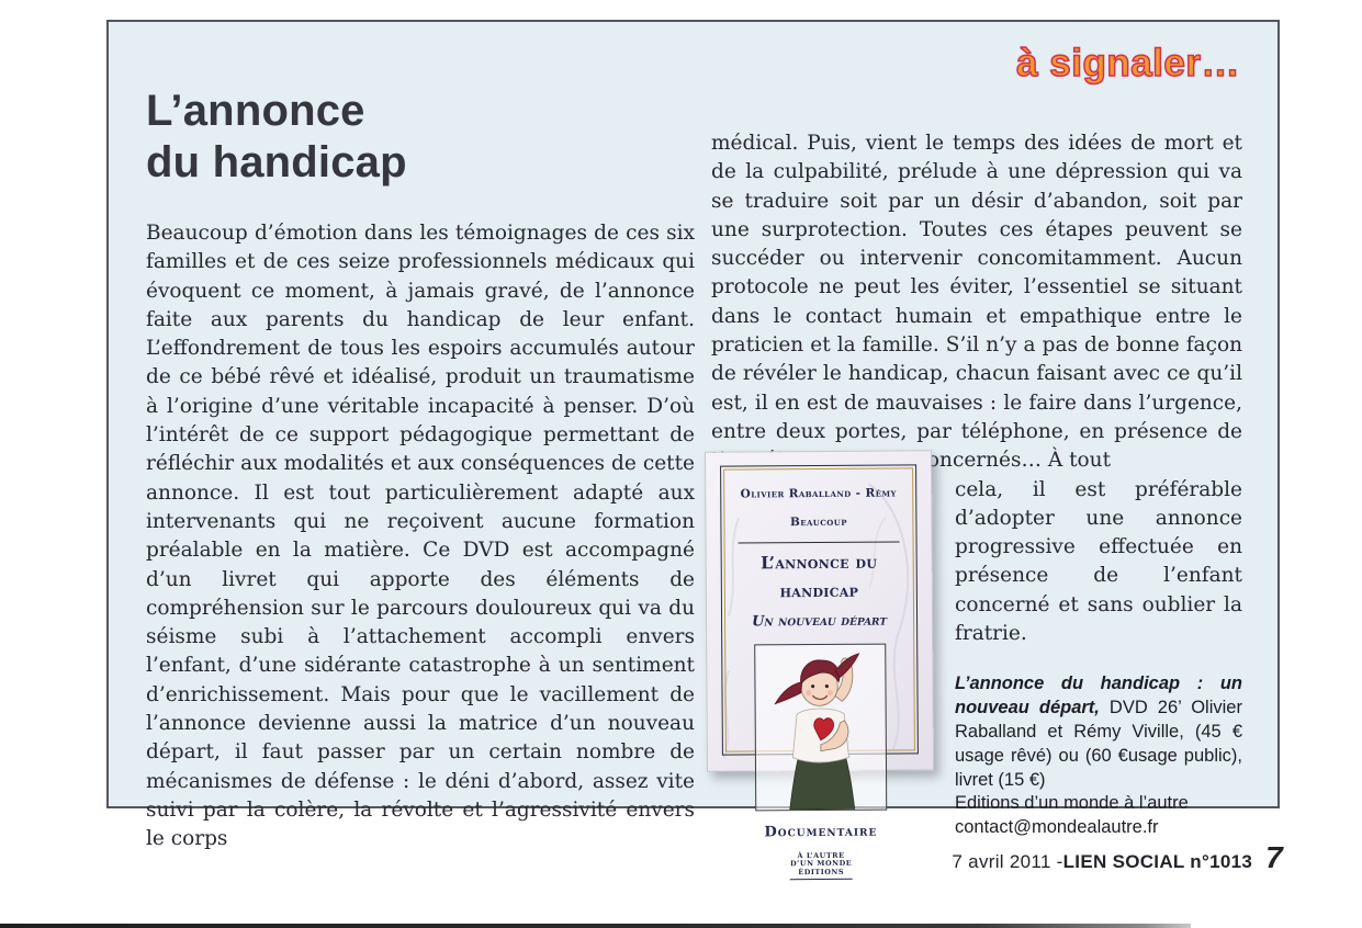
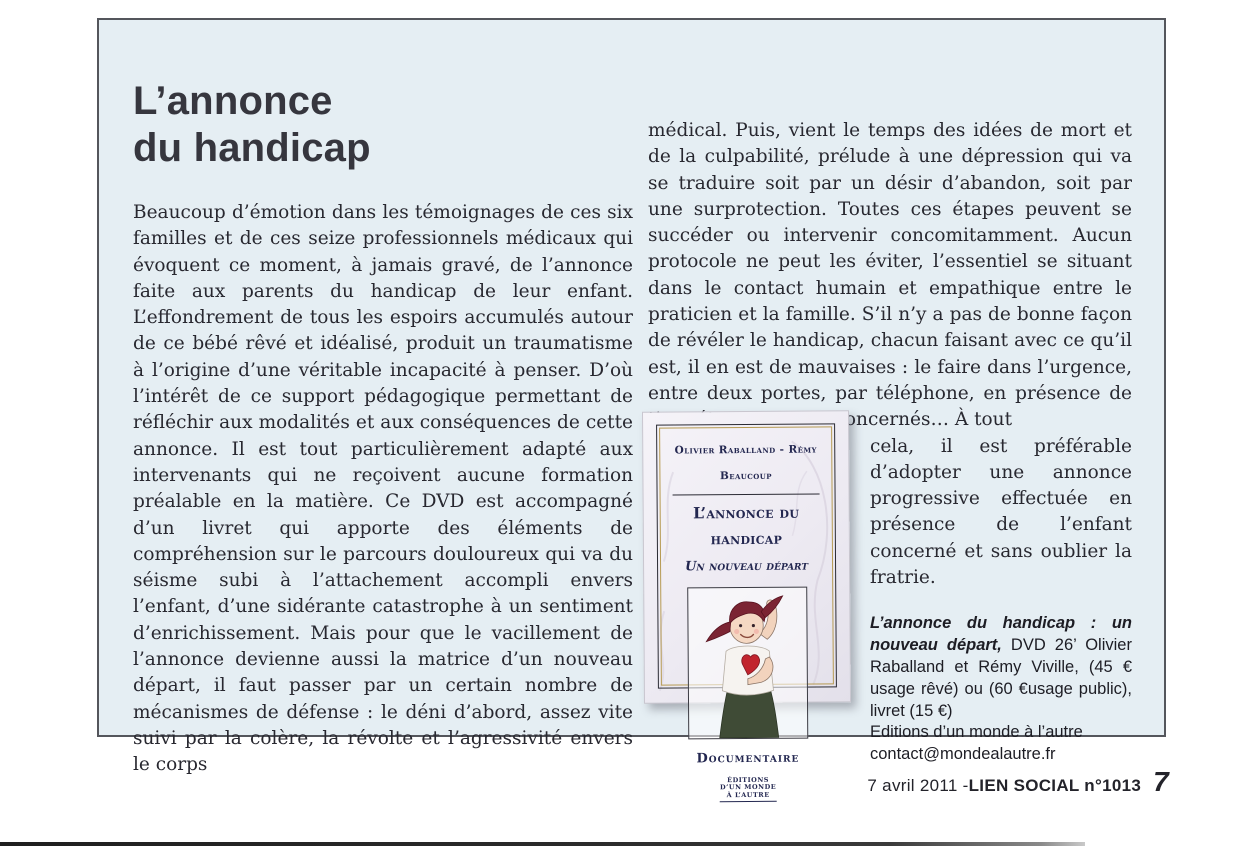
- à signaler…
  L’annonce
  du handicap
  Beaucoup d’émotion dans les témoignages de ces six familles et de ces seize professionnels médicaux qui évoquent ce moment, à jamais gravé, de l’annonce faite aux parents du handicap de leur enfant. L’effondrement de tous les espoirs accumulés autour de ce bébé rêvé et idéalisé, produit un traumatisme à l’origine d’une véritable incapacité à penser. D’où l’intérêt de ce support pédagogique permettant de réfléchir aux modalités et aux conséquences de cette annonce. Il est tout particulièrement adapté aux intervenants qui ne reçoivent aucune formation préalable en la matière. Ce DVD est accompagné d’un livret qui apporte des éléments de compréhension sur le parcours douloureux qui va du séisme subi à l’attachement accompli envers l’enfant, d’une sidérante catastrophe à un sentiment d’enrichissement. Mais pour que le vacillement de l’annonce devienne aussi la matrice d’un nouveau départ, il faut passer par un certain nombre de mécanismes de défense : le déni d’abord, assez vite suivi par la colère, la révolte et l’agressivité envers le corps
  médical. Puis, vient le temps des idées de mort et de la culpabilité, prélude à une dépression qui va se traduire soit par un désir d’abandon, soit par une surprotection. Toutes ces étapes peuvent se succéder ou intervenir concomitamment. Aucun protocole ne peut les éviter, l’essentiel se situant dans le contact humain et empathique entre le praticien et la famille. S’il n’y a pas de bonne façon de révéler le handicap, chacun faisant avec ce qu’il est, il en est de mauvaises : le faire dans l’urgence, entre deux portes, par téléphone, en présence de oncernés… À tout
  Olivier Raballand - Rémy Beaucoup
  L’annonce du handicap
  Un nouveau départ
  Documentaire
- À L’AUTRE
+ ÉDITIONS
  D’UN MONDE
- ÉDITIONS
+ À L’AUTRE
  cela, il est préférable d’adopter une annonce progressive effectuée en présence de l’enfant concerné et sans oublier la fratrie.
  L’annonce du handicap : un nouveau départ, DVD 26’ Olivier Raballand et Rémy Viville, (45 € usage rêvé) ou (60 €usage public), livret (15 €)
  Editions d’un monde à l’autre
  contact@mondealautre.fr
  7 avril 2011 -
  LIEN SOCIAL n°1013
  7
